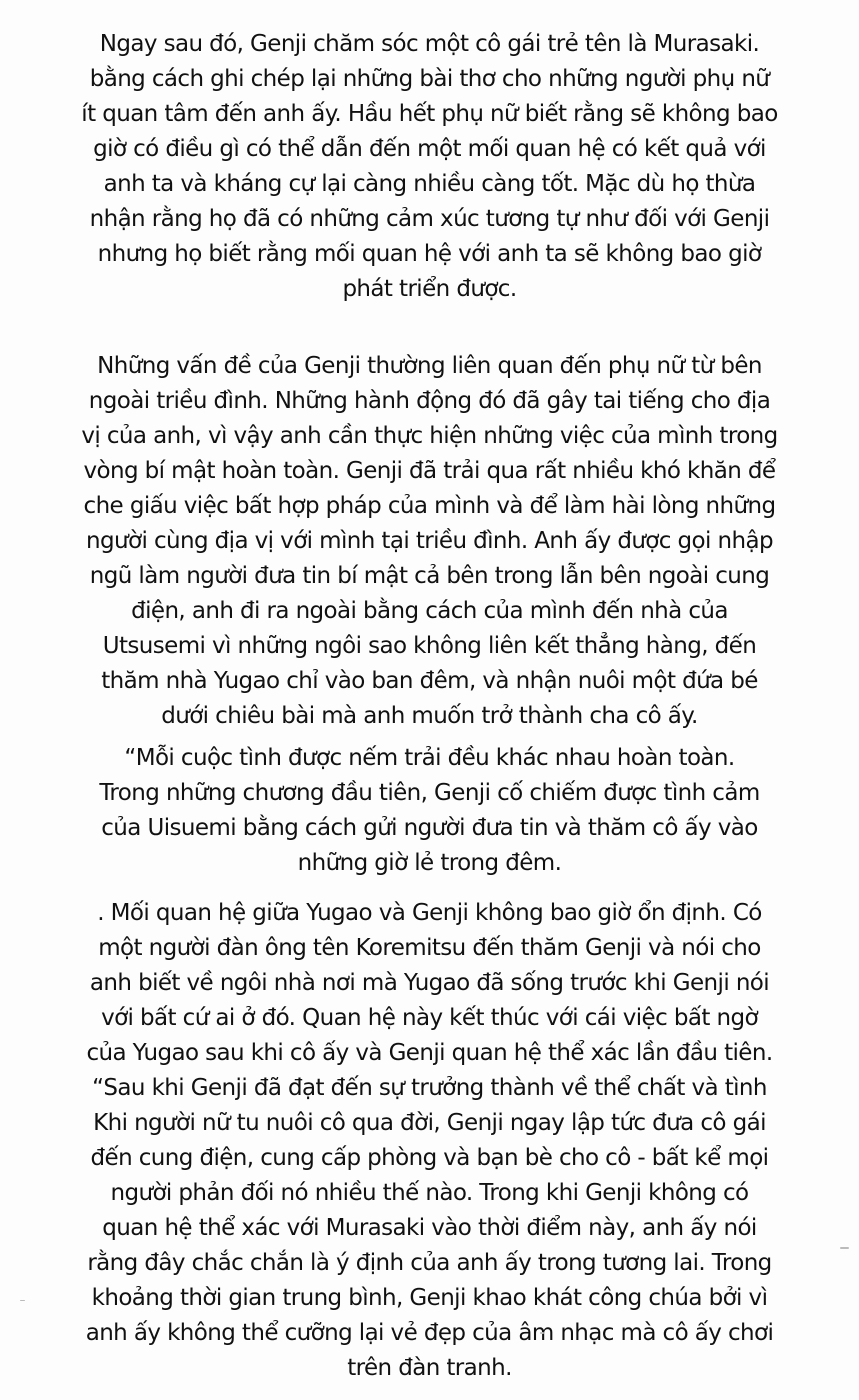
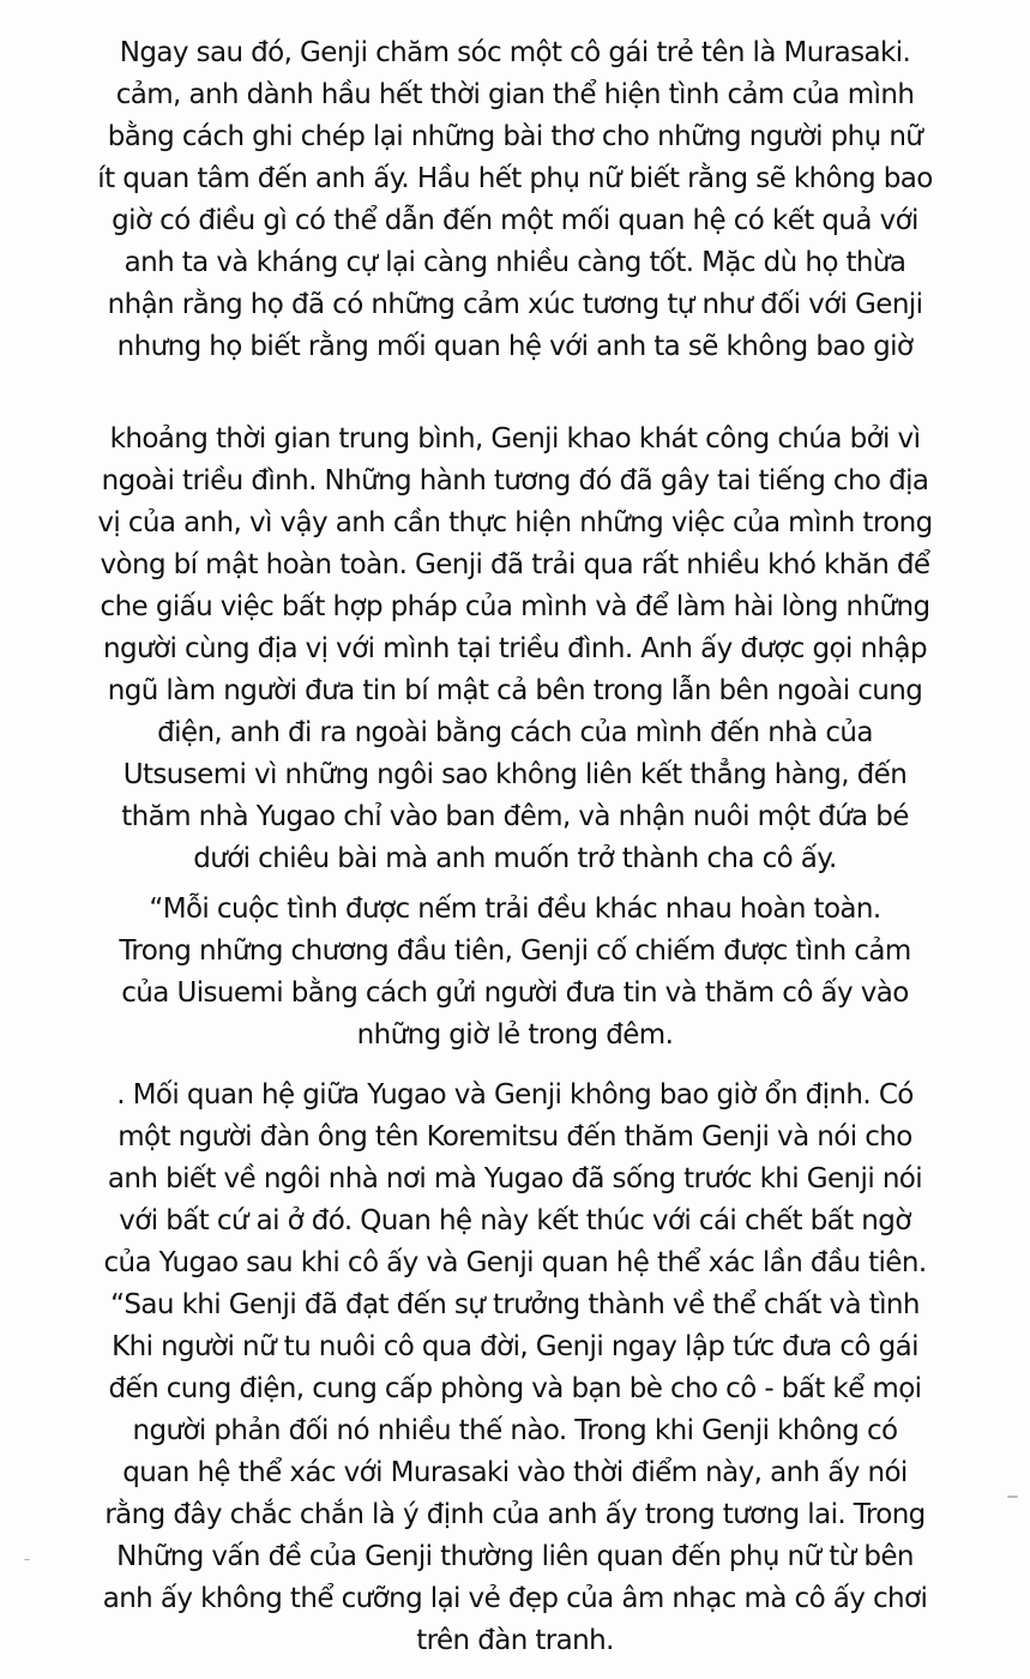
  Ngay sau đó, Genji chăm sóc một cô gái trẻ tên là Murasaki.
+ cảm, anh dành hầu hết thời gian thể hiện tình cảm của mình
  bằng cách ghi chép lại những bài thơ cho những người phụ nữ
  ít quan tâm đến anh ấy. Hầu hết phụ nữ biết rằng sẽ không bao
  giờ có điều gì có thể dẫn đến một mối quan hệ có kết quả với
  anh ta và kháng cự lại càng nhiều càng tốt. Mặc dù họ thừa
  nhận rằng họ đã có những cảm xúc tương tự như đối với Genji
  nhưng họ biết rằng mối quan hệ với anh ta sẽ không bao giờ
- phát triển được.
- Những vấn đề của Genji thường liên quan đến phụ nữ từ bên
+ khoảng thời gian trung bình, Genji khao khát công chúa bởi vì
- ngoài triều đình. Những hành động đó đã gây tai tiếng cho địa
+ ngoài triều đình. Những hành tương đó đã gây tai tiếng cho địa
  vị của anh, vì vậy anh cần thực hiện những việc của mình trong
  vòng bí mật hoàn toàn. Genji đã trải qua rất nhiều khó khăn để
  che giấu việc bất hợp pháp của mình và để làm hài lòng những
  người cùng địa vị với mình tại triều đình. Anh ấy được gọi nhập
  ngũ làm người đưa tin bí mật cả bên trong lẫn bên ngoài cung
  điện, anh đi ra ngoài bằng cách của mình đến nhà của
  Utsusemi vì những ngôi sao không liên kết thẳng hàng, đến
  thăm nhà Yugao chỉ vào ban đêm, và nhận nuôi một đứa bé
  dưới chiêu bài mà anh muốn trở thành cha cô ấy.
  “Mỗi cuộc tình được nếm trải đều khác nhau hoàn toàn.
  Trong những chương đầu tiên, Genji cố chiếm được tình cảm
  của Uisuemi bằng cách gửi người đưa tin và thăm cô ấy vào
  những giờ lẻ trong đêm.
  . Mối quan hệ giữa Yugao và Genji không bao giờ ổn định. Có
  một người đàn ông tên Koremitsu đến thăm Genji và nói cho
  anh biết về ngôi nhà nơi mà Yugao đã sống trước khi Genji nói
- với bất cứ ai ở đó. Quan hệ này kết thúc với cái việc bất ngờ
+ với bất cứ ai ở đó. Quan hệ này kết thúc với cái chết bất ngờ
  của Yugao sau khi cô ấy và Genji quan hệ thể xác lần đầu tiên.
  “Sau khi Genji đã đạt đến sự trưởng thành về thể chất và tình
  Khi người nữ tu nuôi cô qua đời, Genji ngay lập tức đưa cô gái
  đến cung điện, cung cấp phòng và bạn bè cho cô - bất kể mọi
  người phản đối nó nhiều thế nào. Trong khi Genji không có
  quan hệ thể xác với Murasaki vào thời điểm này, anh ấy nói
  rằng đây chắc chắn là ý định của anh ấy trong tương lai. Trong
- khoảng thời gian trung bình, Genji khao khát công chúa bởi vì
+ Những vấn đề của Genji thường liên quan đến phụ nữ từ bên
  anh ấy không thể cưỡng lại vẻ đẹp của â nhạc mà cô ấy chơi
  trên đàn tranh.
